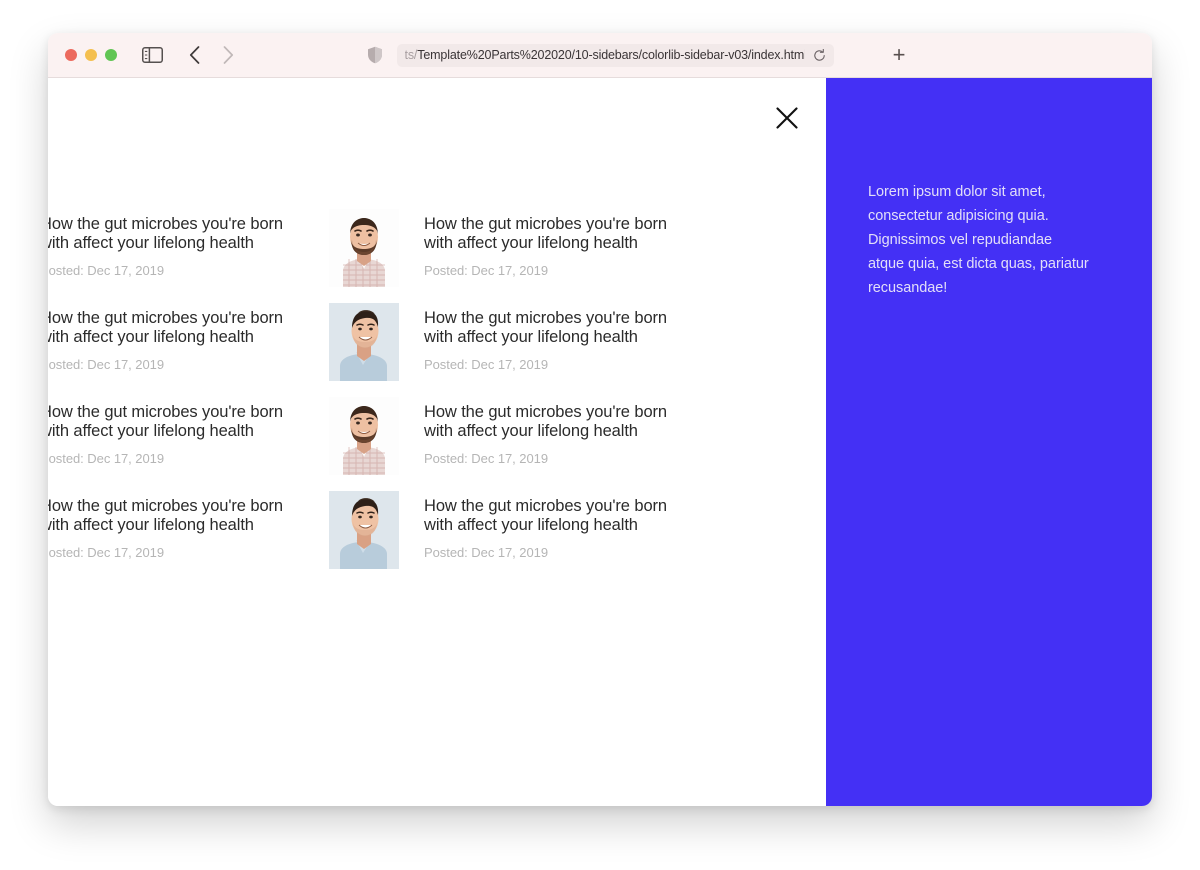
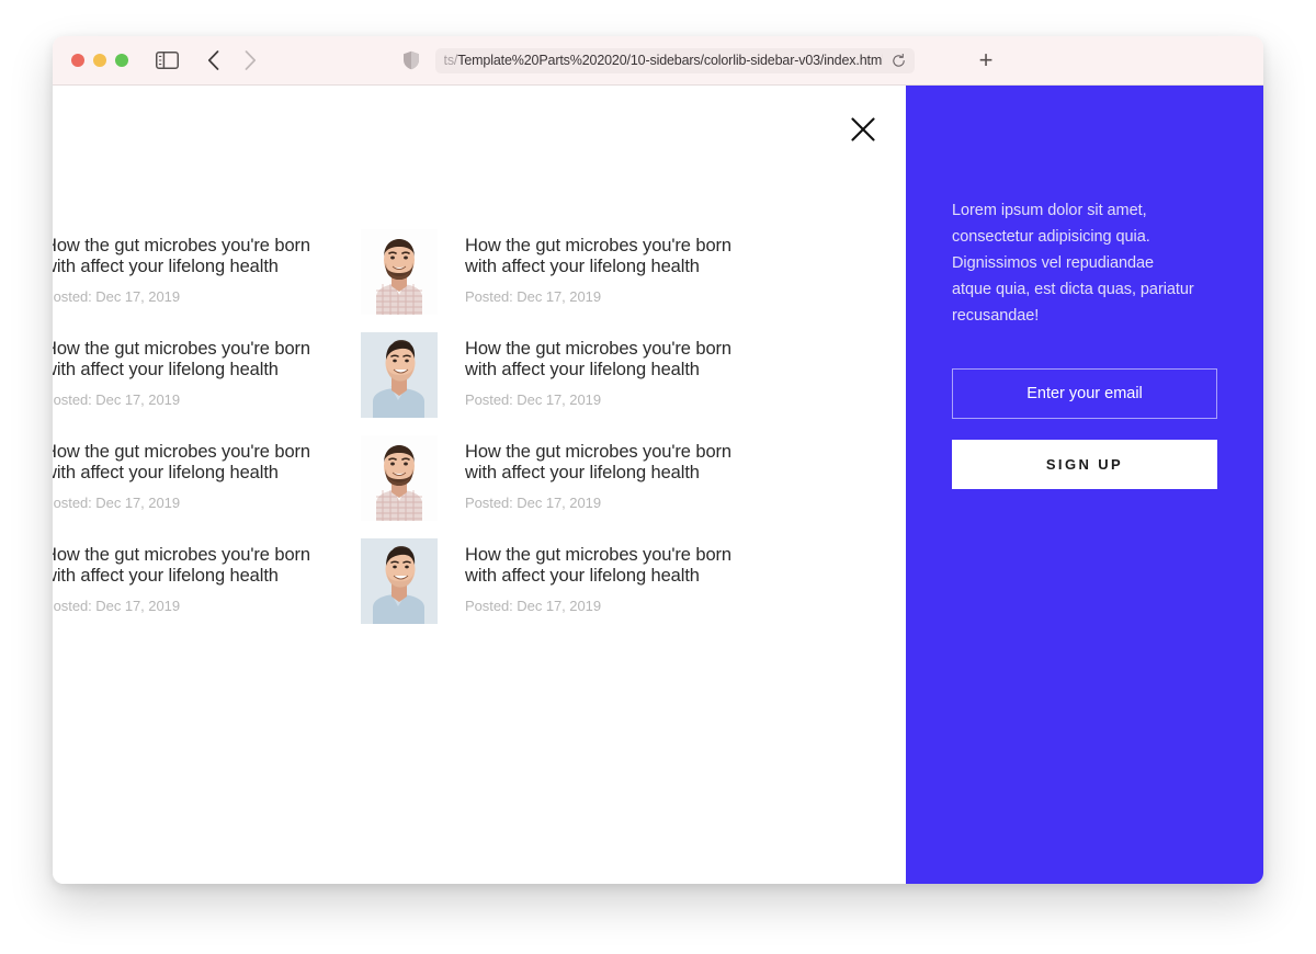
  ts/Template%20Parts%202020/10-sidebars/colorlib-sidebar-v03/index.htm
  +
  ow the gut microbes you're born ith affect your lifelong health
  osted: Dec 17, 2019
  How the gut microbes you're born with affect your lifelong health
  Posted: Dec 17, 2019
  ow the gut microbes you're born ith affect your lifelong health
  osted: Dec 17, 2019
  How the gut microbes you're born with affect your lifelong health
  Posted: Dec 17, 2019
  ow the gut microbes you're born ith affect your lifelong health
  osted: Dec 17, 2019
  How the gut microbes you're born with affect your lifelong health
  Posted: Dec 17, 2019
  ow the gut microbes you're born ith affect your lifelong health
  osted: Dec 17, 2019
  How the gut microbes you're born with affect your lifelong health
  Posted: Dec 17, 2019
  Lorem ipsum dolor sit amet, consectetur adipisicing quia. Dignissimos vel repudiandae atque quia, est dicta quas, pariatur recusandae!
+ Enter your email
+ SIGN UP
